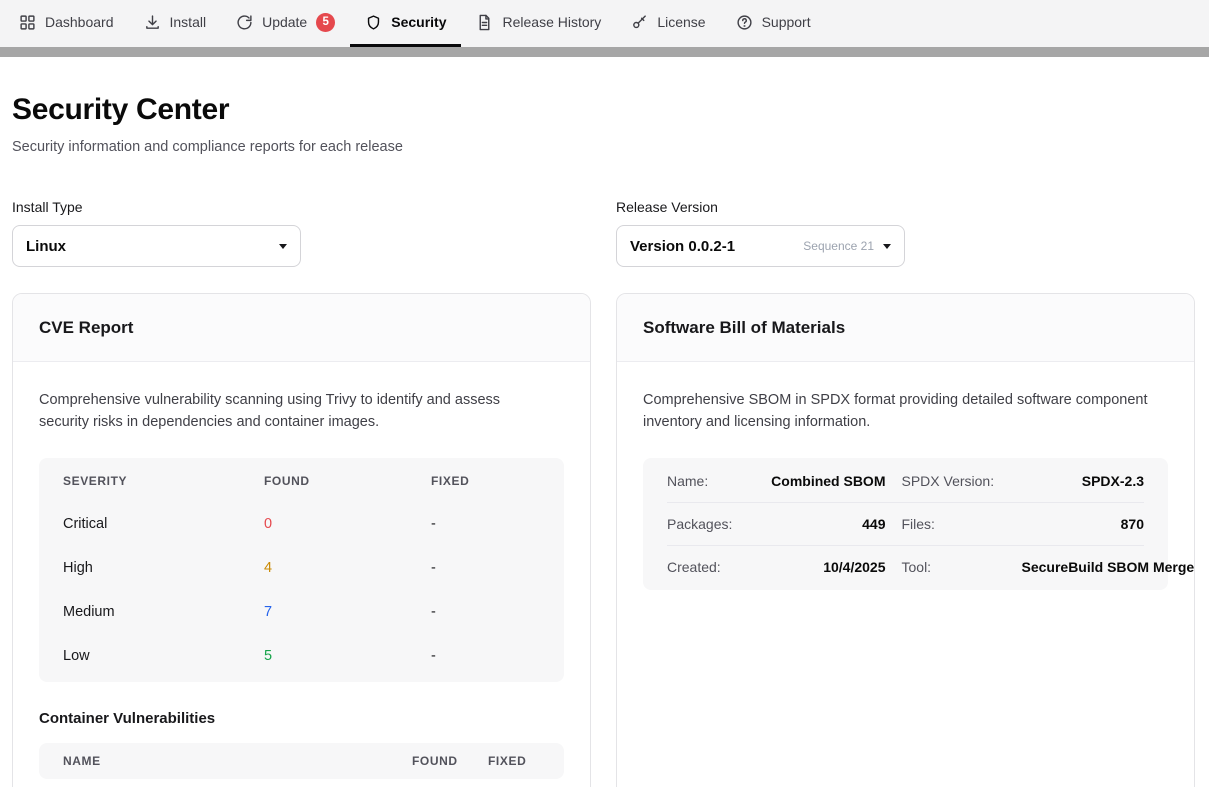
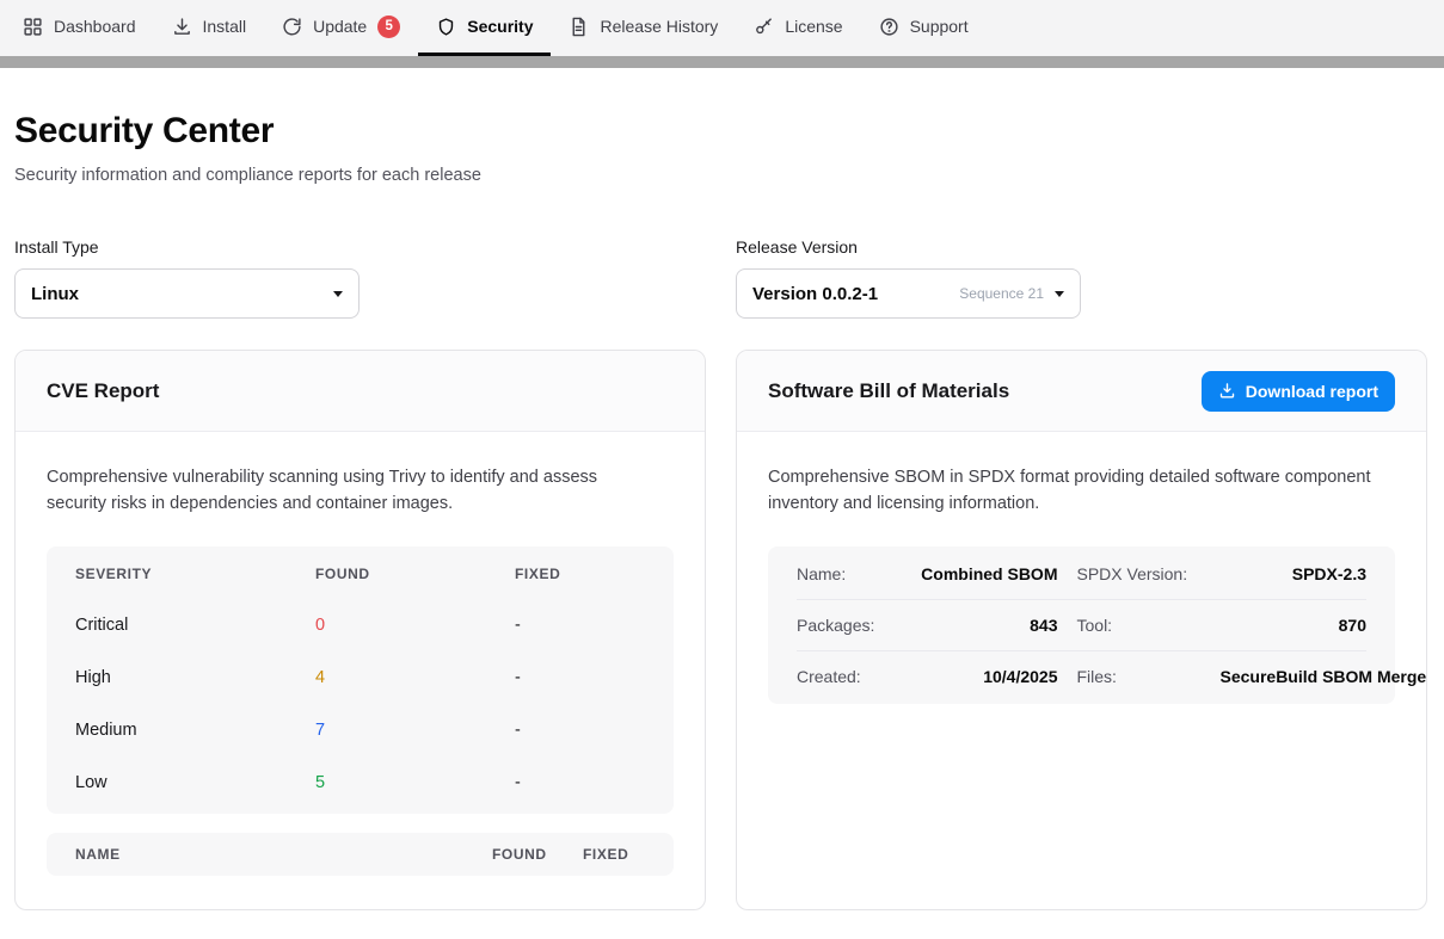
  Dashboard
  Install
  Update
  5
  Security
  Release History
  License
  Support
  Security Center
  Security information and compliance reports for each release
  Install Type
  Linux
  Release Version
  Version 0.0.2-1
  Sequence 21
  CVE Report
  Comprehensive vulnerability scanning using Trivy to identify and assess security risks in dependencies and container images.
  SEVERITY
  FOUND
  FIXED
  Critical
  0
  -
  High
  4
  -
  Medium
  7
  -
  Low
  5
  -
- Container Vulnerabilities
  NAME
  FOUND
  FIXED
  Software Bill of Materials
+ Download report
  Comprehensive SBOM in SPDX format providing detailed software component inventory and licensing information.
  Name:
  Combined SBOM
  SPDX Version:
  SPDX-2.3
  Packages:
- 449
+ 843
- Files:
+ Tool:
  870
  Created:
  10/4/2025
- Tool:
+ Files:
  SecureBuild SBOM Merge
